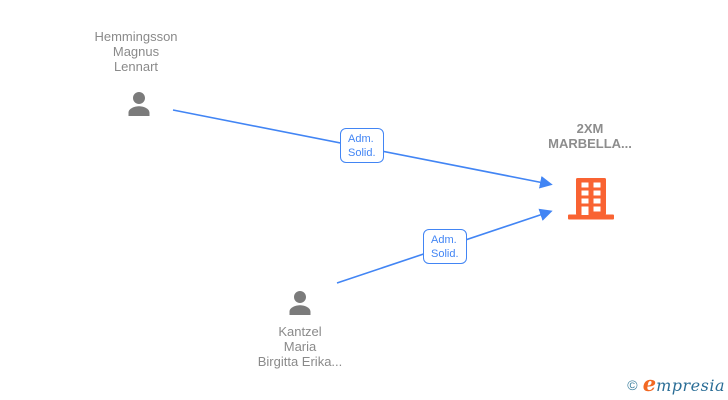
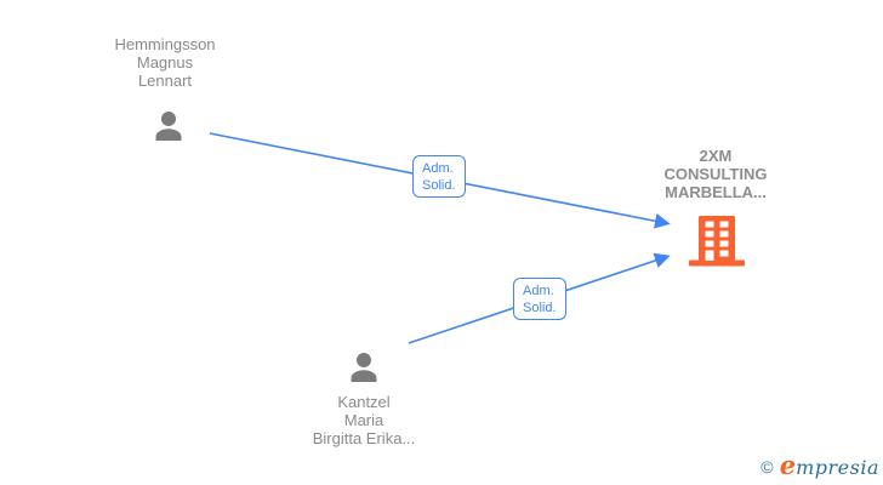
  Adm.
  Solid.
  Adm.
  Solid.
  Hemmingsson
  Magnus
  Lennart
  Kantzel
  Maria
  Birgitta Erika...
  2XM
+ CONSULTING
  MARBELLA...
  © empresia
